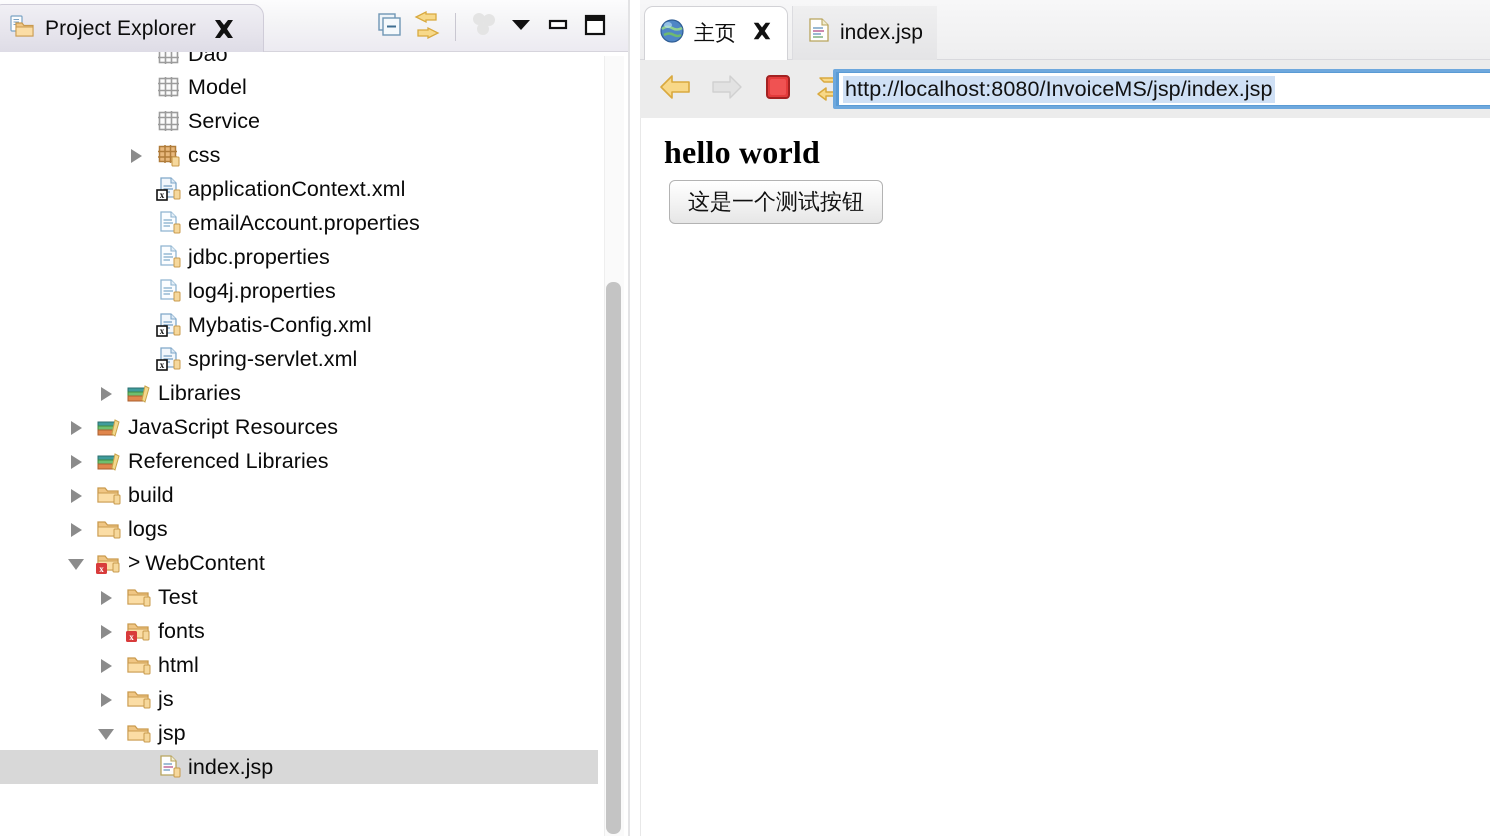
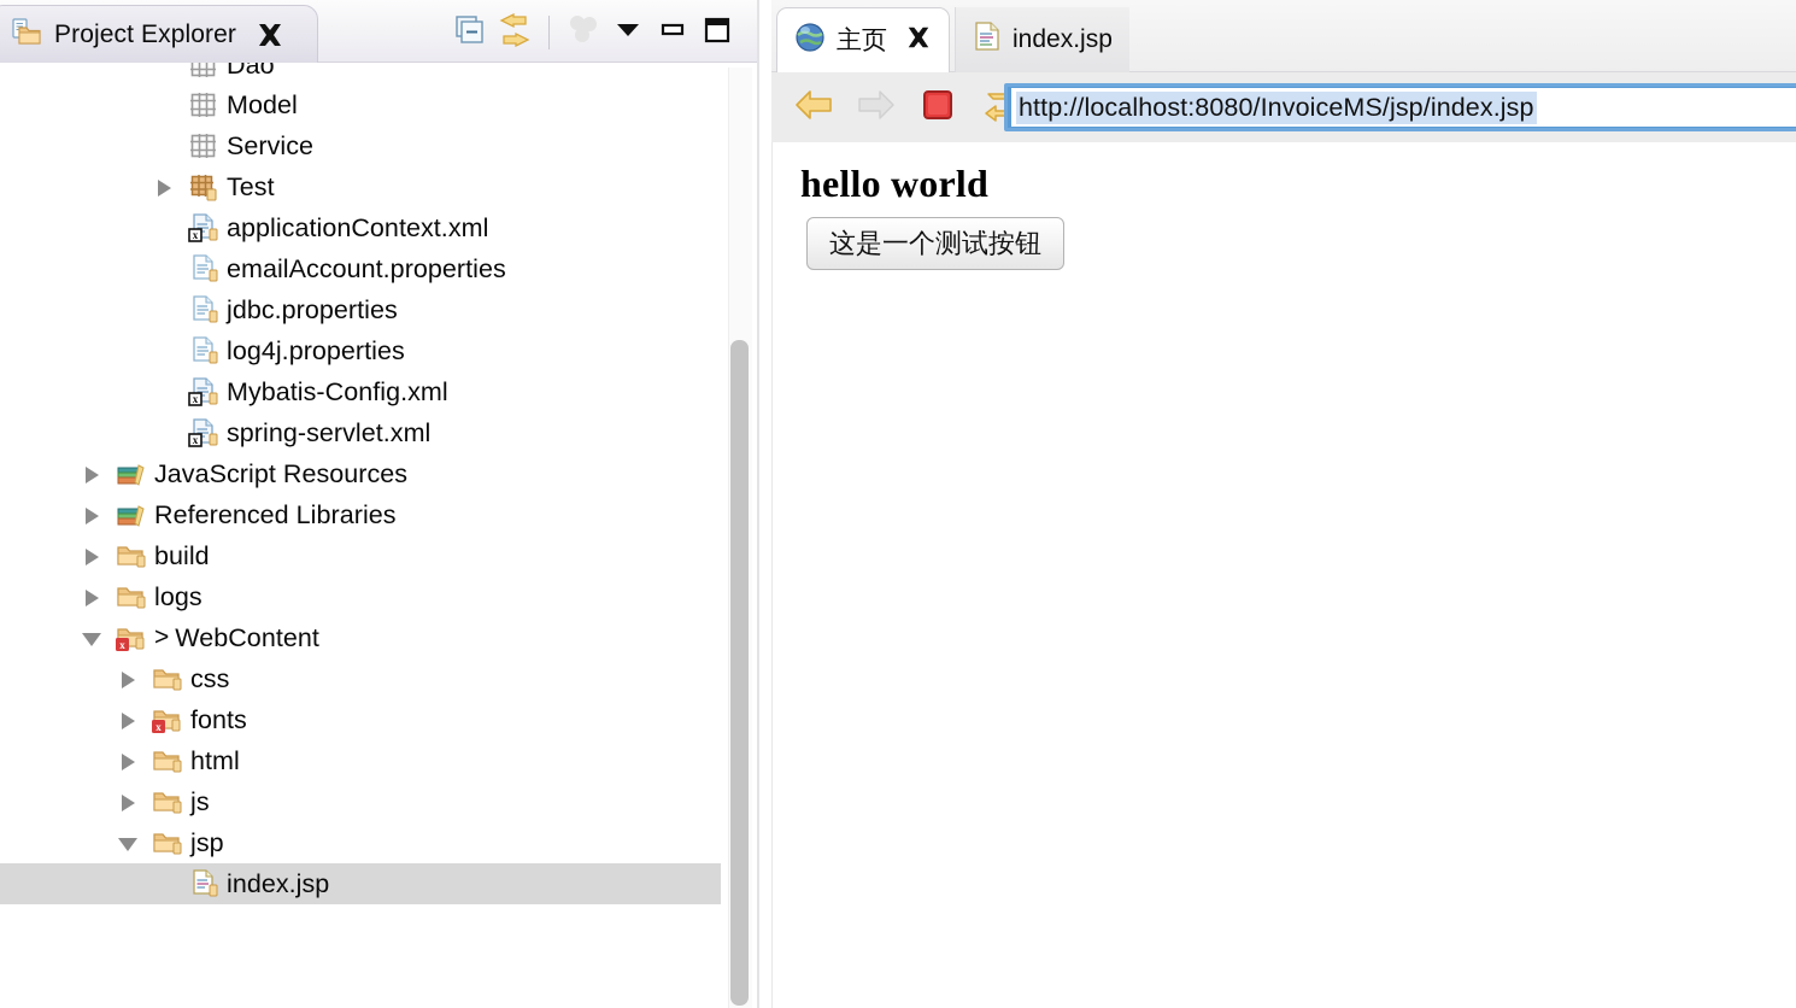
  Project Explorer
  Dao
  Model
  Service
- css
+ Test
  x
  applicationContext.xml
  emailAccount.properties
  jdbc.properties
  log4j.properties
  x
  Mybatis-Config.xml
  x
  spring-servlet.xml
- Libraries
  JavaScript Resources
  Referenced Libraries
  build
  logs
  x
  >
  WebContent
- Test
+ css
  x
  fonts
  html
  js
  jsp
  index.jsp
  主页
  index.jsp
  http://localhost:8080/InvoiceMS/jsp/index.jsp
  hello world
  这是一个测试按钮
